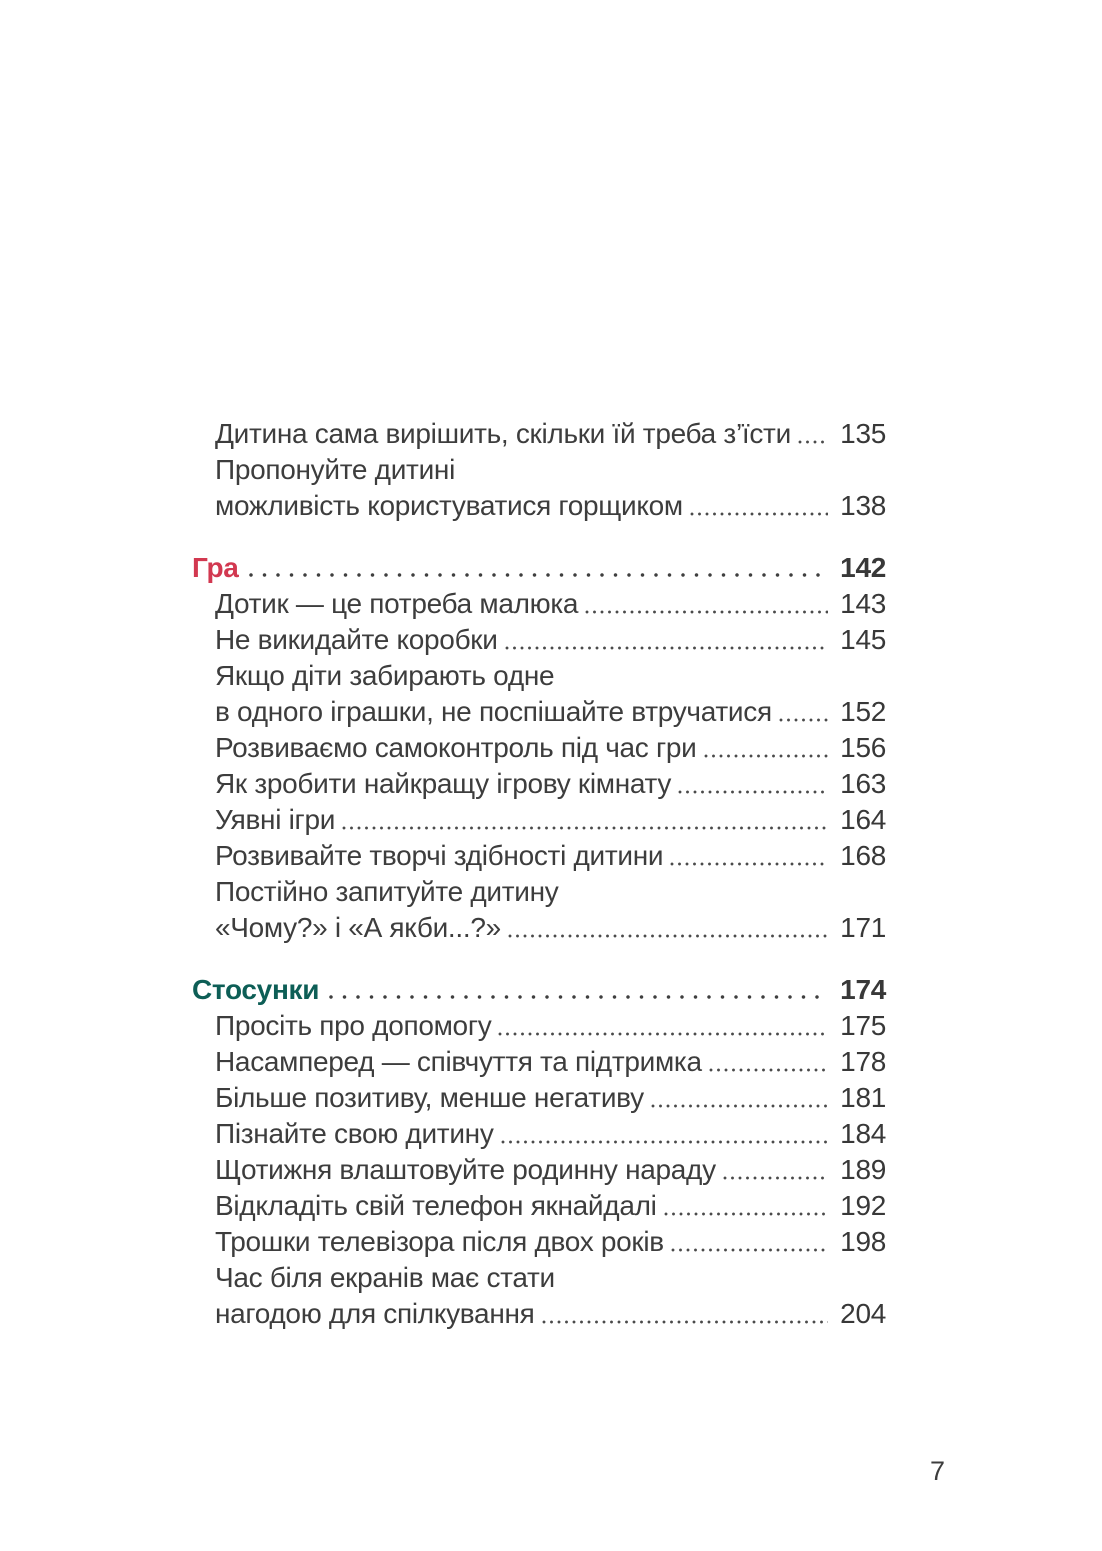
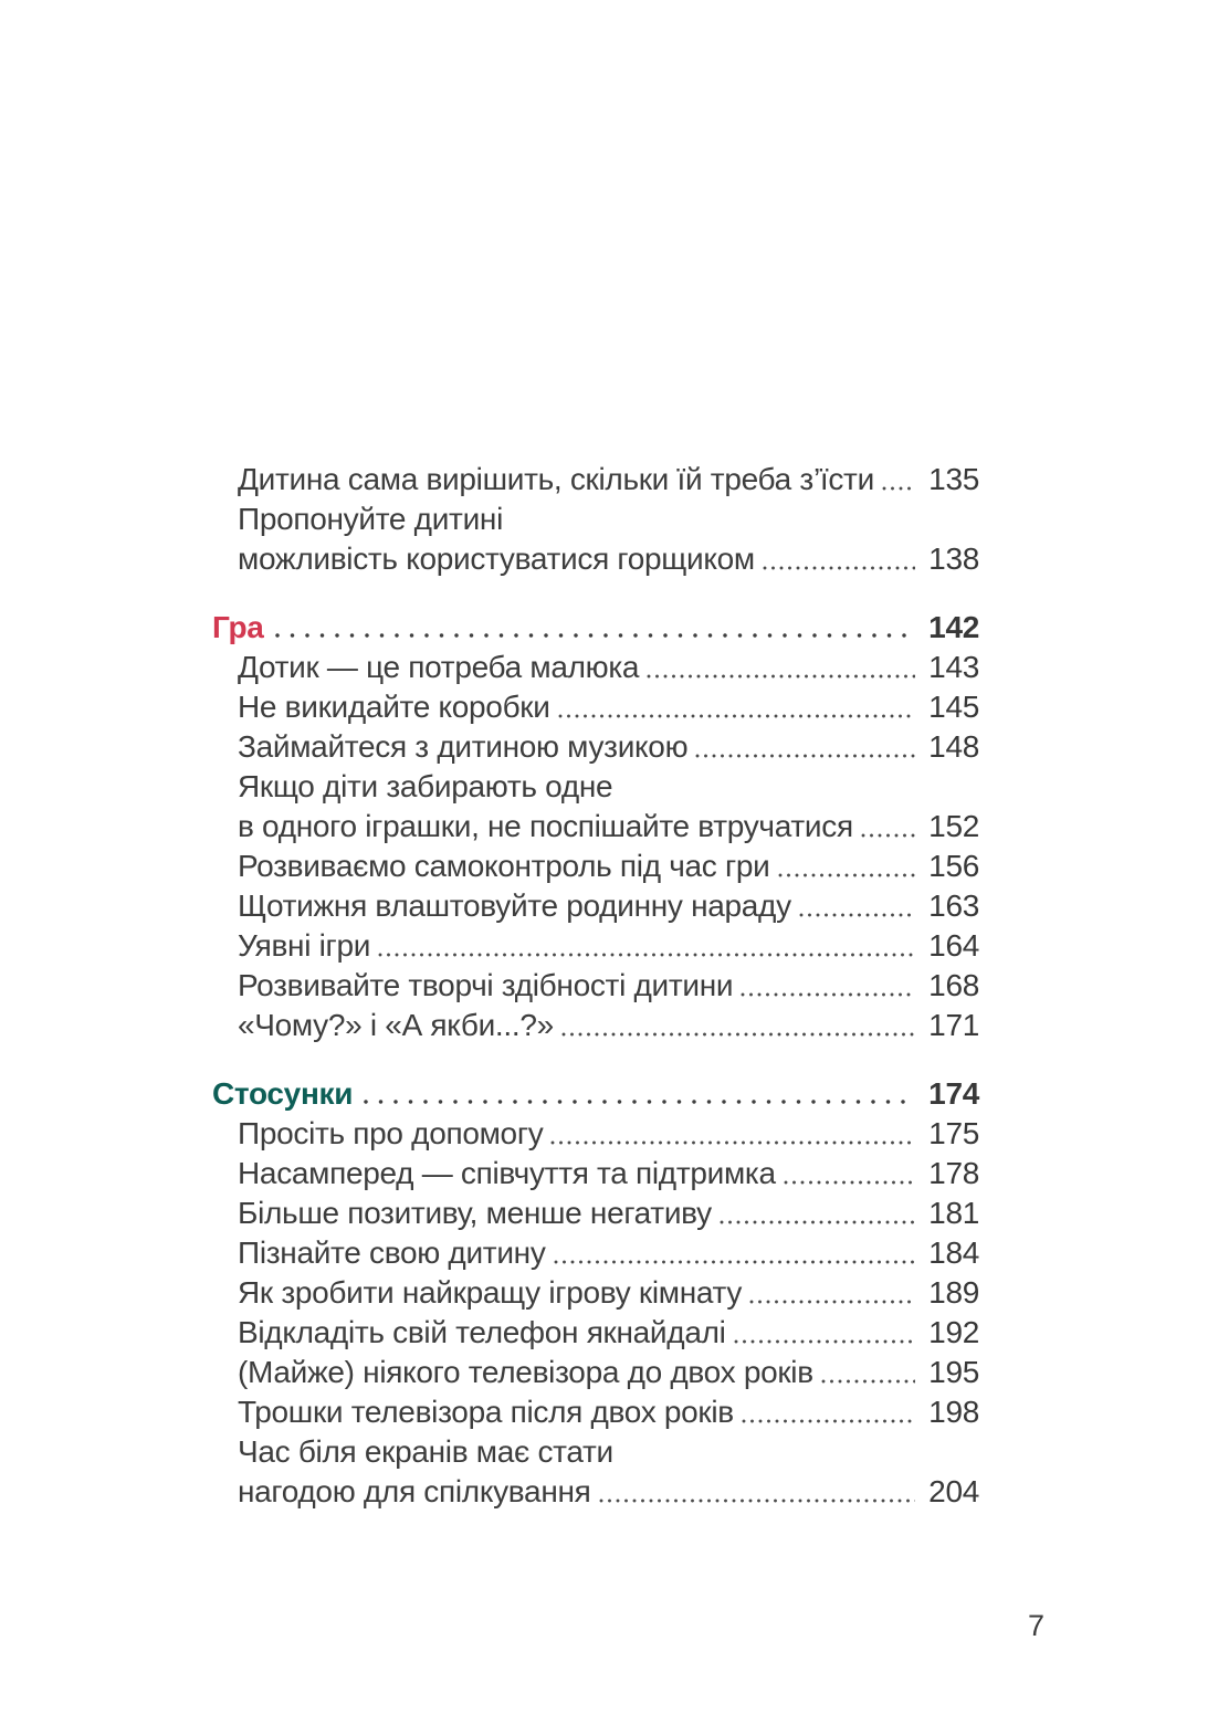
  Дитина сама вирішить, скільки їй треба з’їсти
  135
  Пропонуйте дитині
  можливість користуватися горщиком
  138
  Гра
  142
  Дотик — це потреба малюка
  143
  Не викидайте коробки
  145
+ Займайтеся з дитиною музикою
+ 148
  Якщо діти забирають одне
  в одного іграшки, не поспішайте втручатися
  152
  Розвиваємо самоконтроль під час гри
  156
- Як зробити найкращу ігрову кімнату
+ Щотижня влаштовуйте родинну нараду
  163
  Уявні ігри
  164
  Розвивайте творчі здібності дитини
  168
- Постійно запитуйте дитину
  «Чому?» і «А якби...?»
  171
  Стосунки
  174
  Просіть про допомогу
  175
  Насамперед — співчуття та підтримка
  178
  Більше позитиву, менше негативу
  181
  Пізнайте свою дитину
  184
- Щотижня влаштовуйте родинну нараду
+ Як зробити найкращу ігрову кімнату
  189
  Відкладіть свій телефон якнайдалі
  192
+ (Майже) ніякого телевізора до двох років
+ 195
  Трошки телевізора після двох років
  198
  Час біля екранів має стати
  нагодою для спілкування
  204
  7
